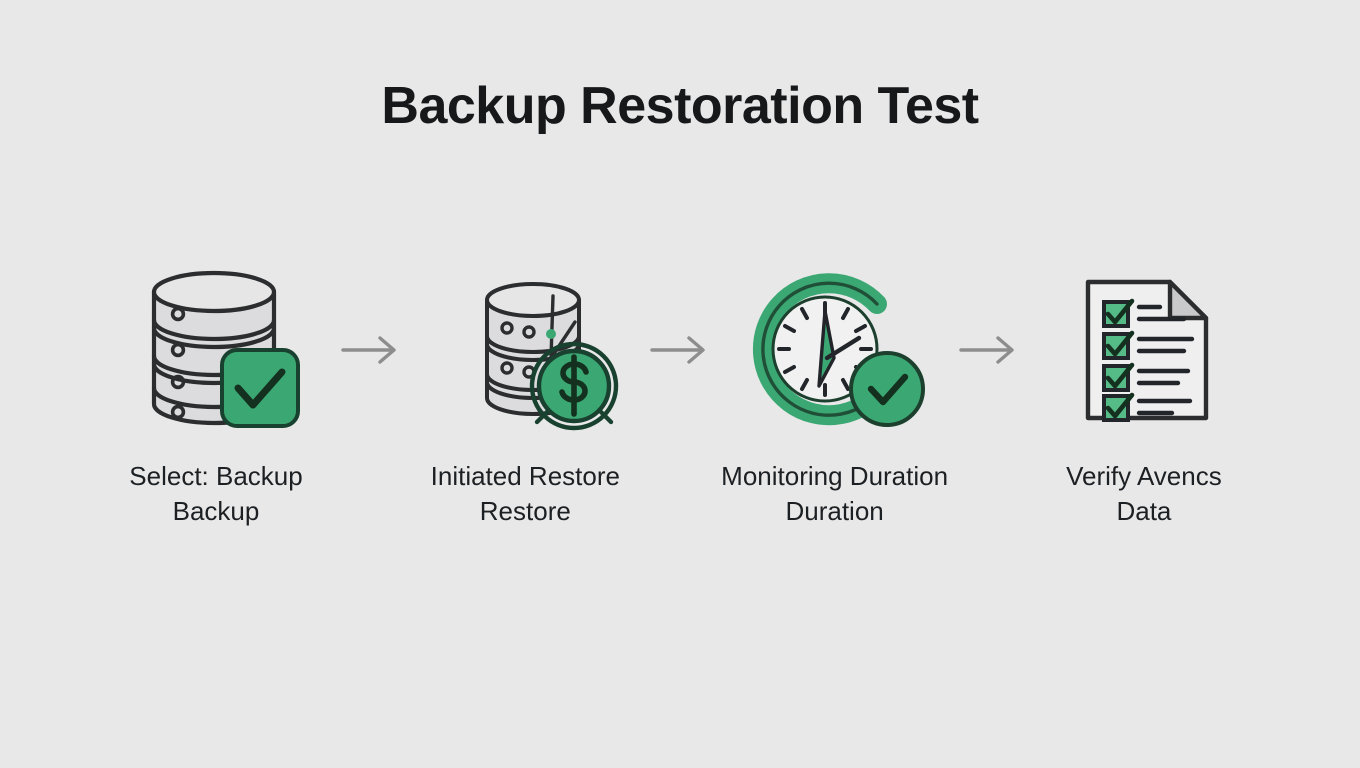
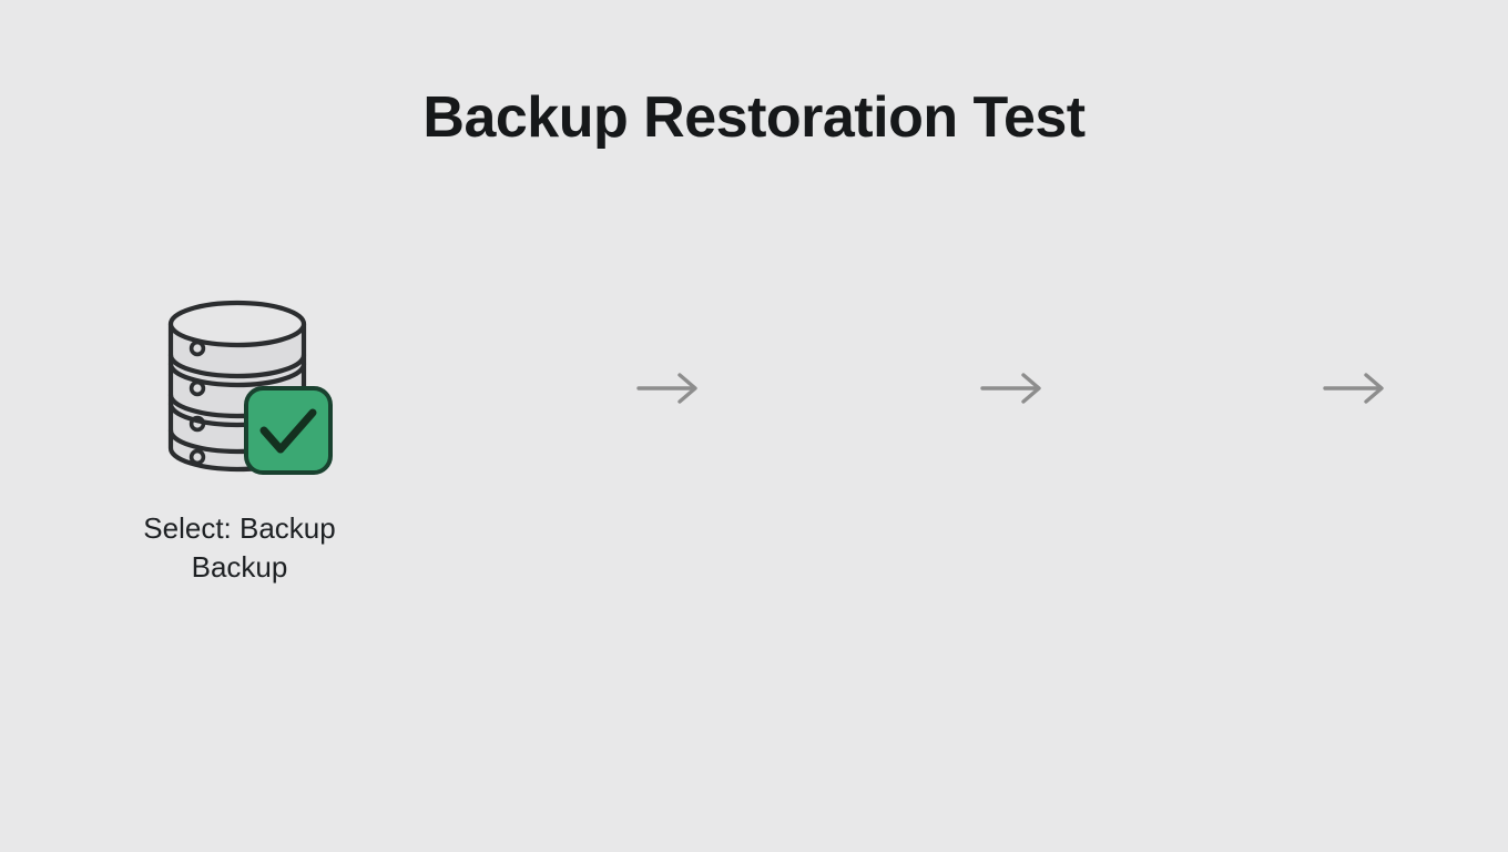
  Backup Restoration Test
  Select: Backup
  Backup
- Initiated Restore
- Restore
- Monitoring Duration
- Duration
- Verify Avencs
- Data
